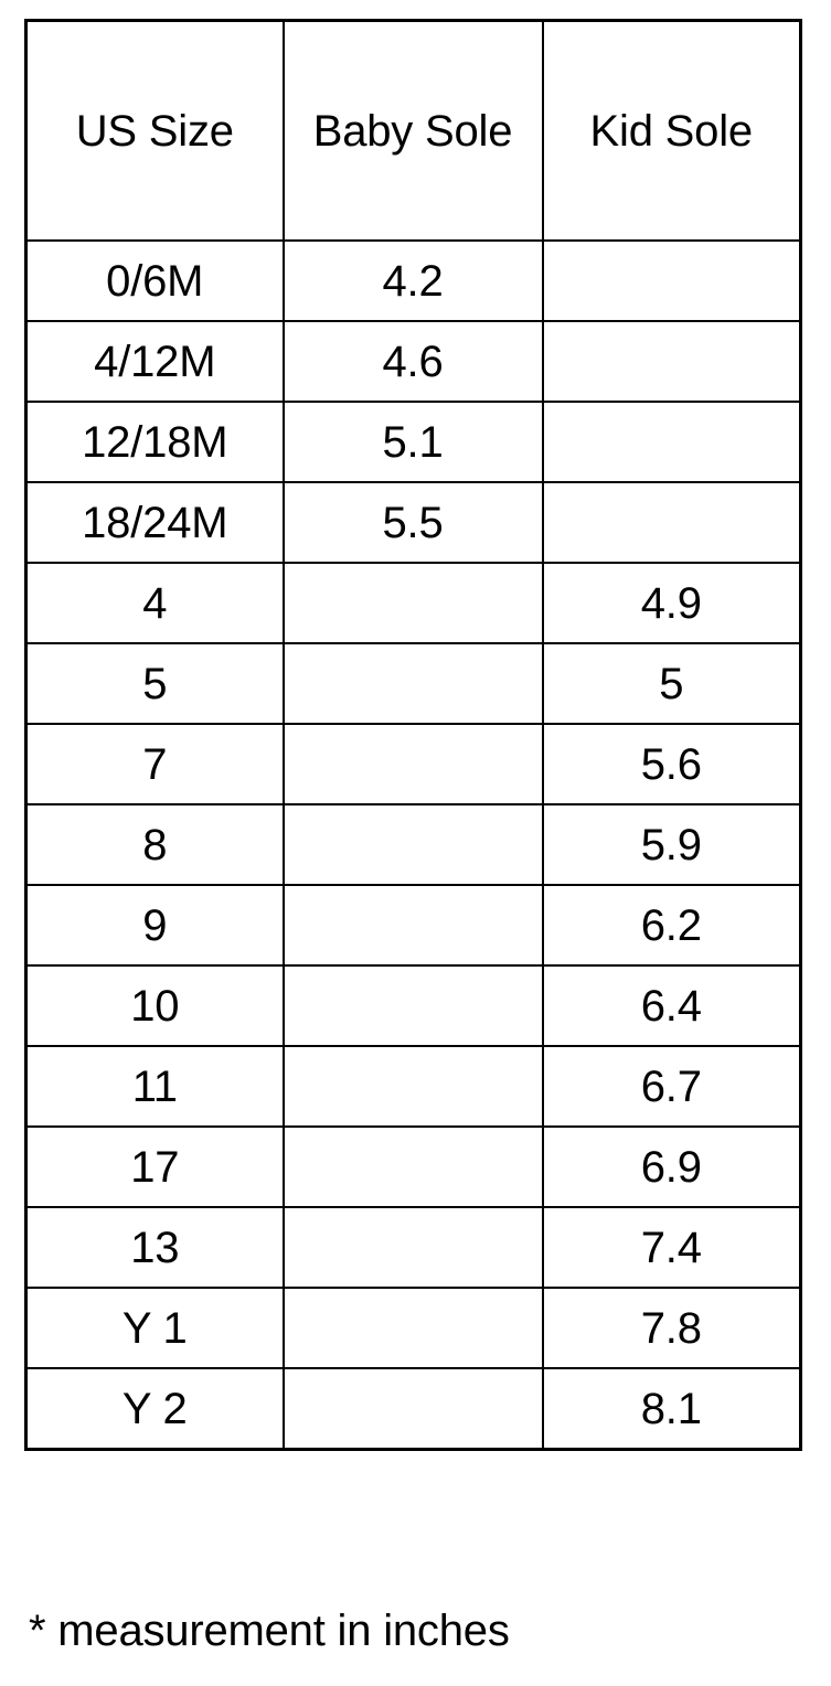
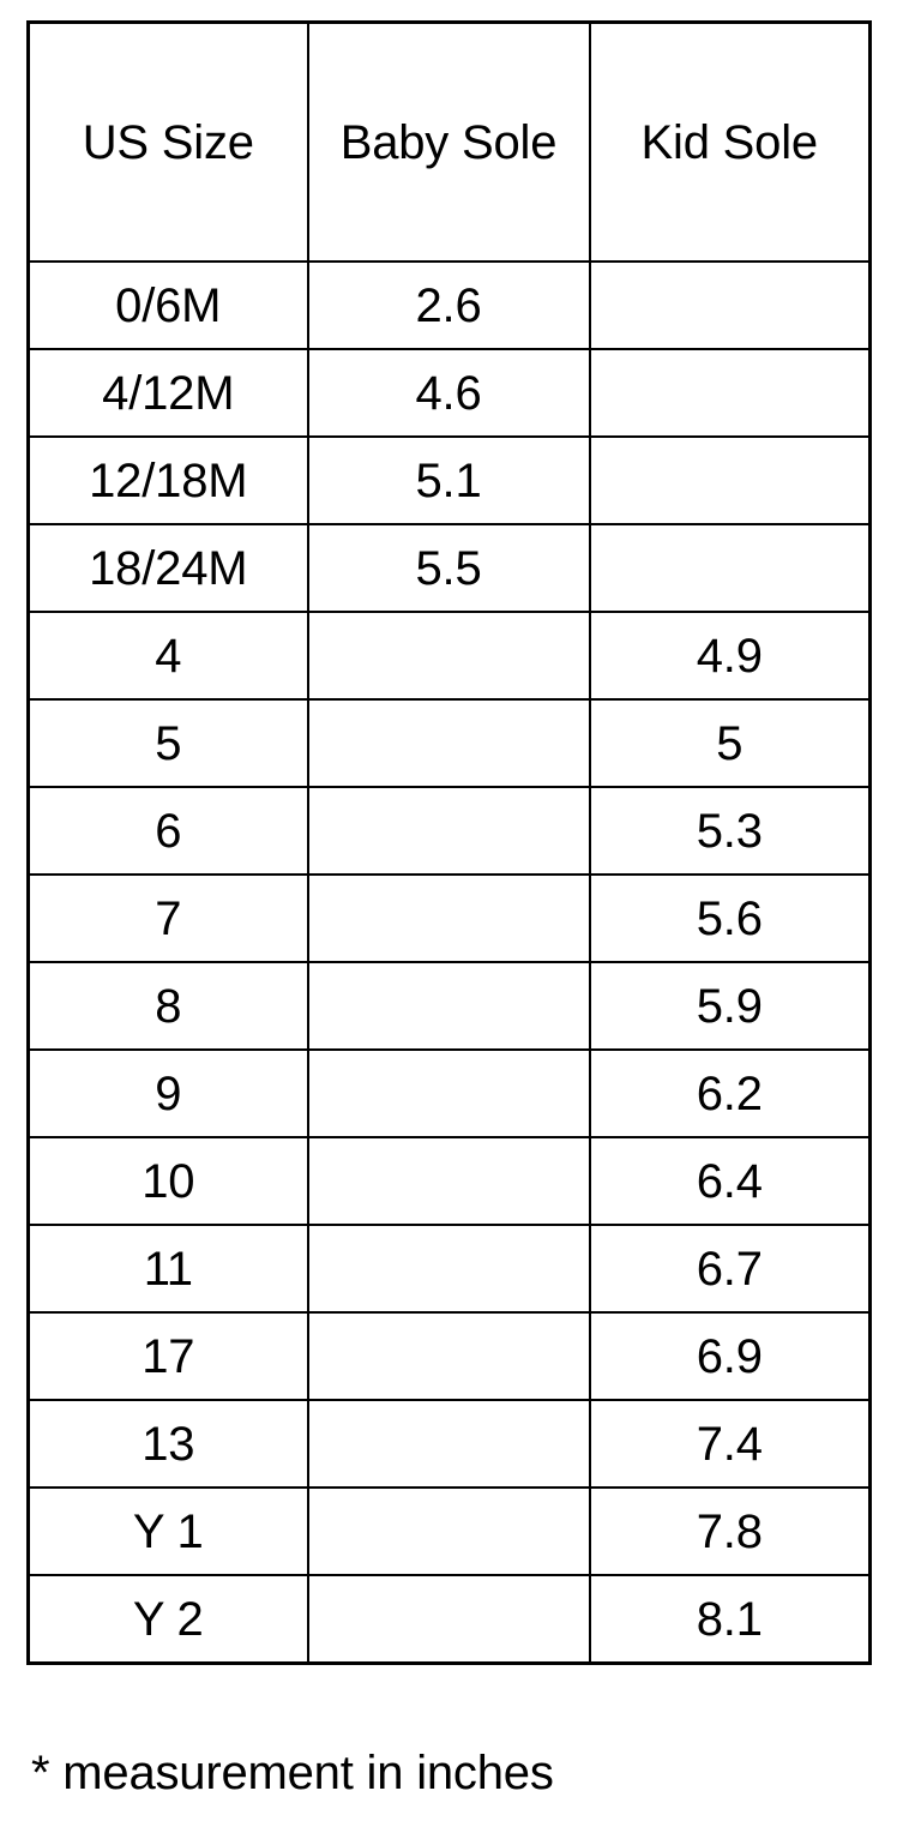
  US Size	Baby Sole	Kid Sole
- 0/6M	4.2
+ 0/6M	2.6
  4/12M	4.6
  12/18M	5.1
  18/24M	5.5
  4		4.9
  5		5
+ 6		5.3
  7		5.6
  8		5.9
  9		6.2
  10		6.4
  11		6.7
  17		6.9
  13		7.4
  Y 1		7.8
  Y 2		8.1
  * measurement in inches
